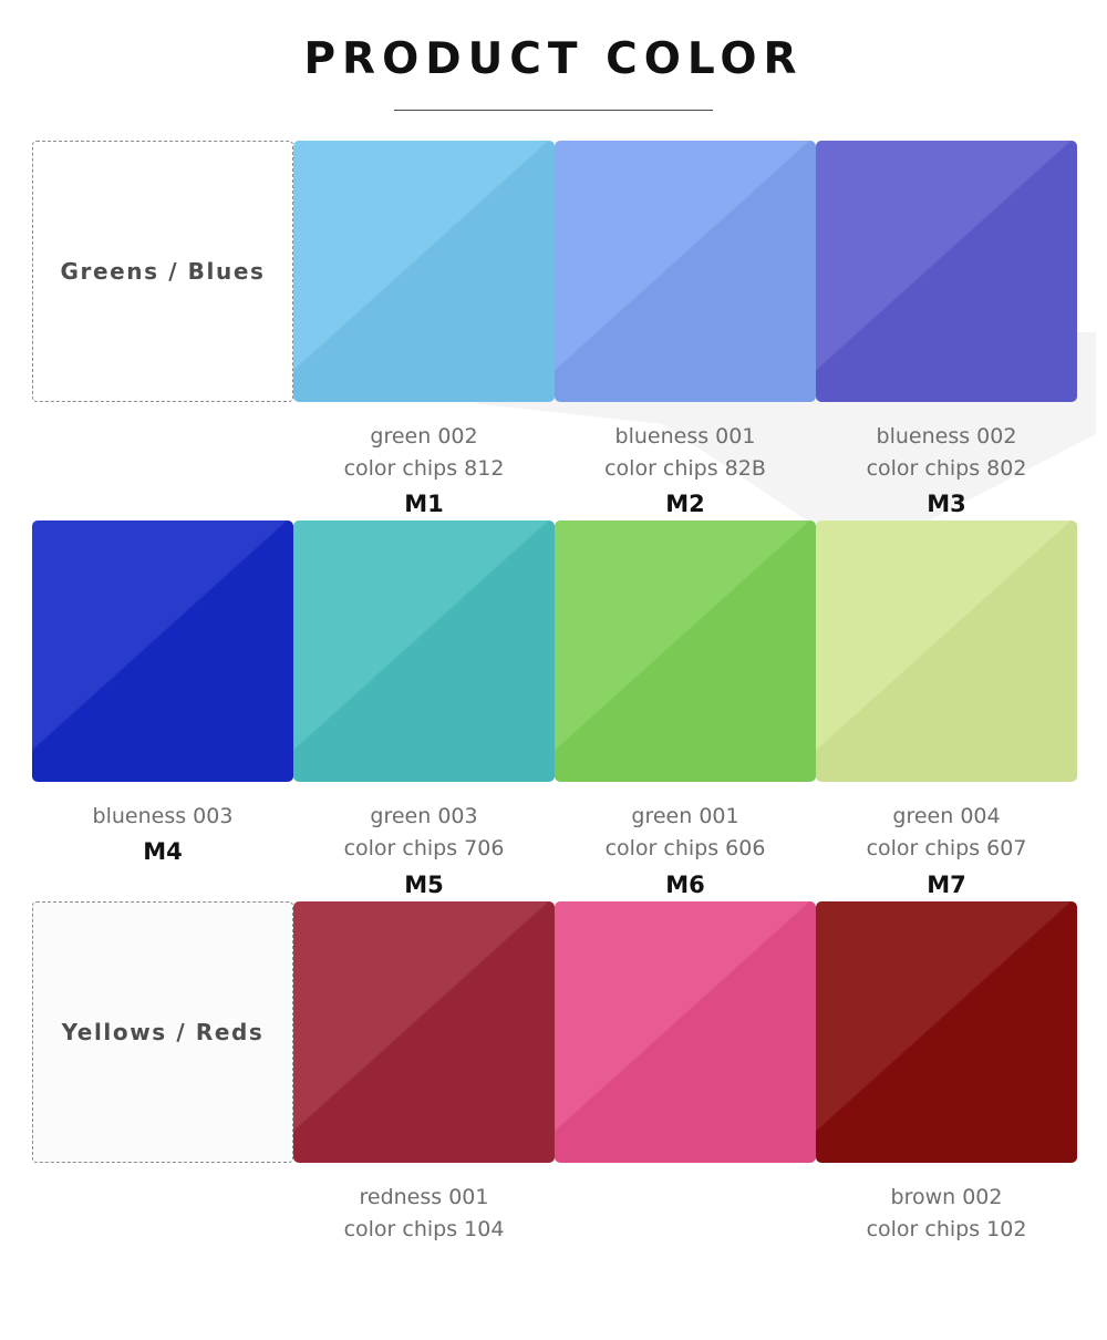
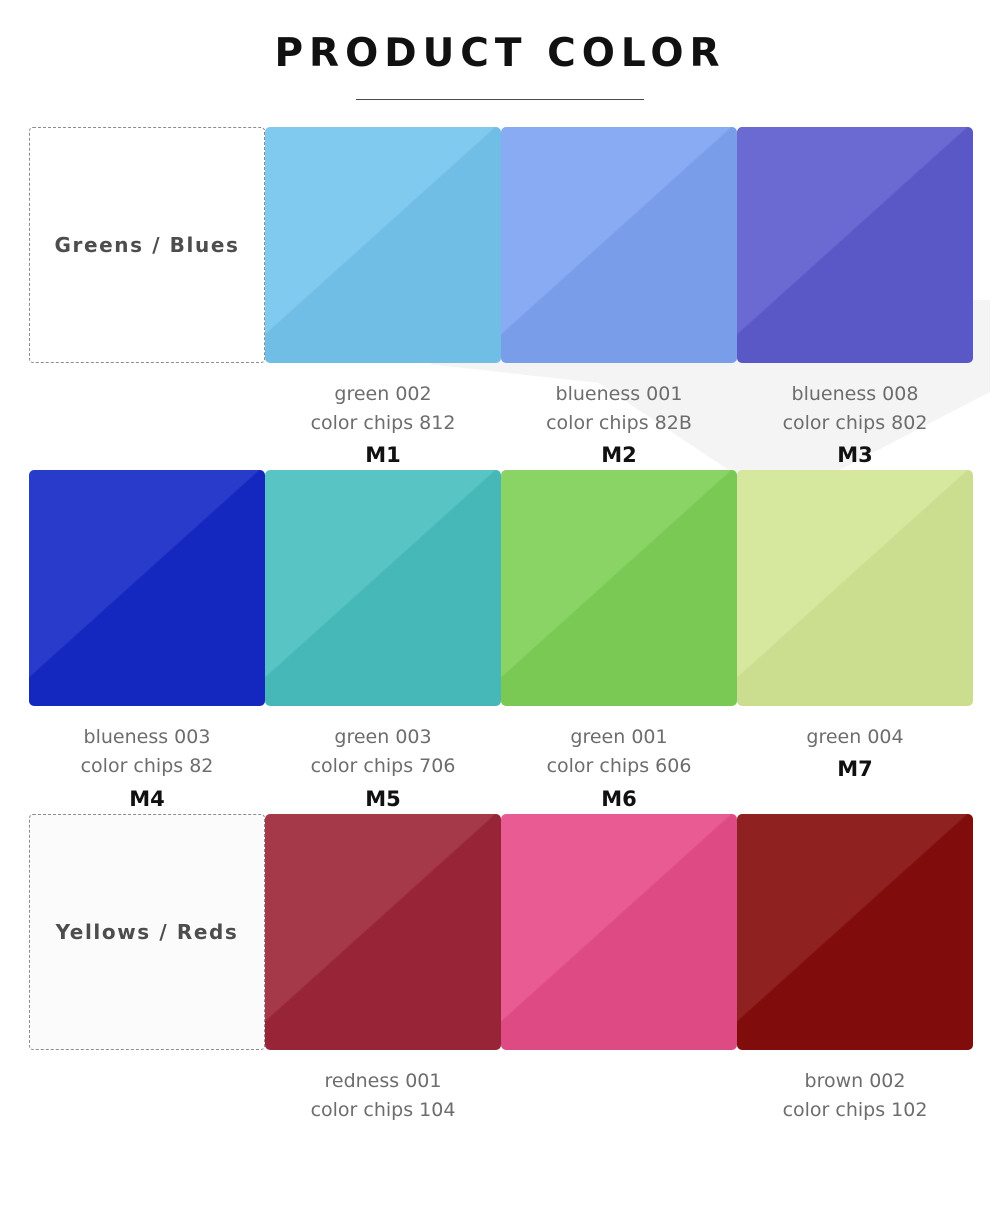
  PRODUCT COLOR
  Greens / Blues
  green 002
  color chips 812
  M1
  blueness 001
  color chips 82B
  M2
- blueness 002
+ blueness 008
  color chips 802
  M3
  blueness 003
+ color chips 82
  M4
  green 003
  color chips 706
  M5
  green 001
  color chips 606
  M6
  green 004
- color chips 607
  M7
  Yellows / Reds
  redness 001
  color chips 104
  brown 002
  color chips 102
